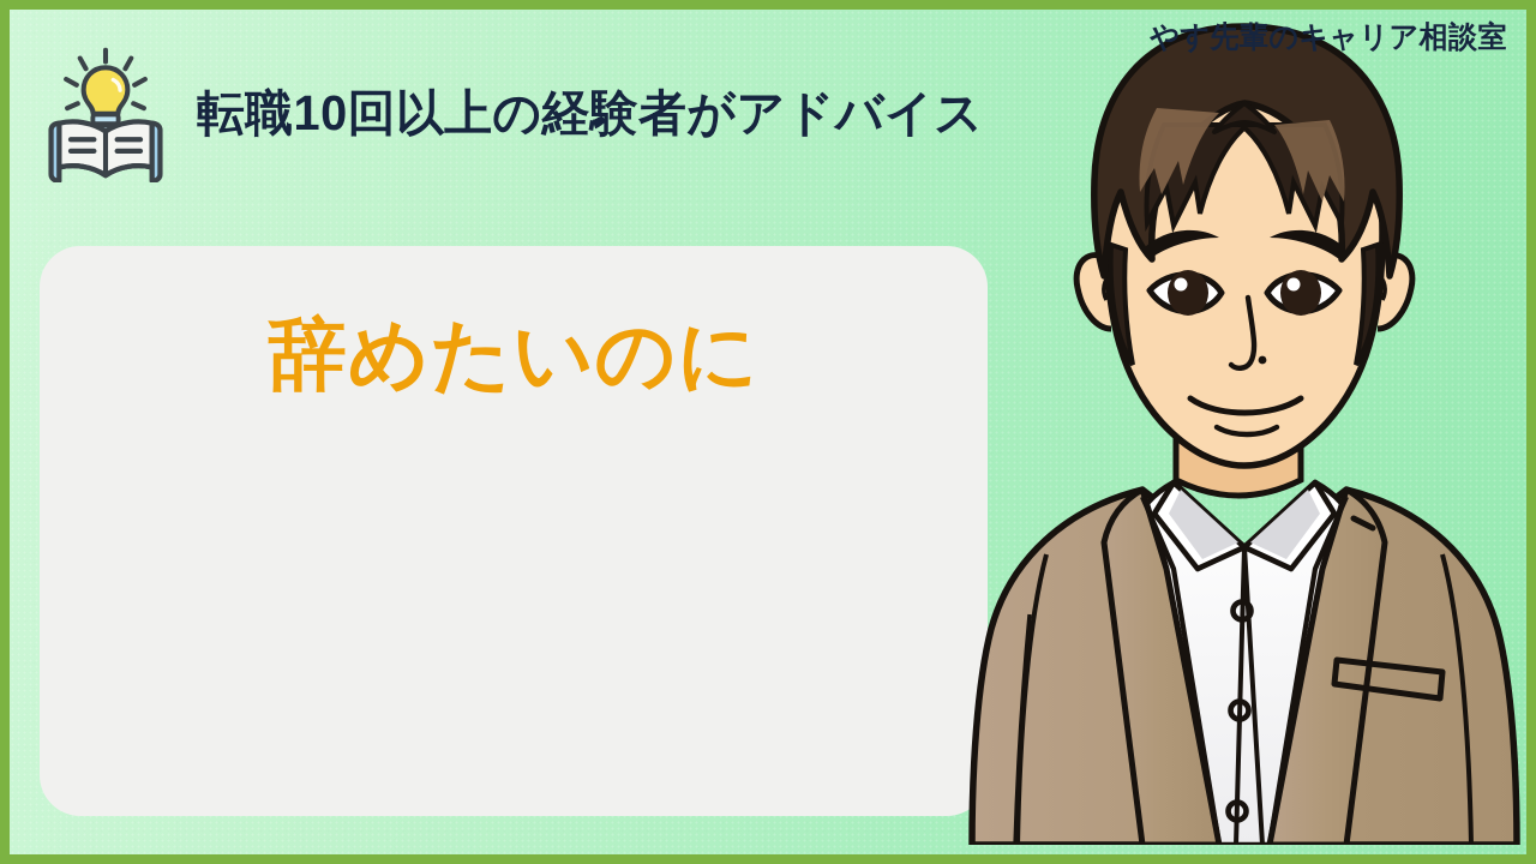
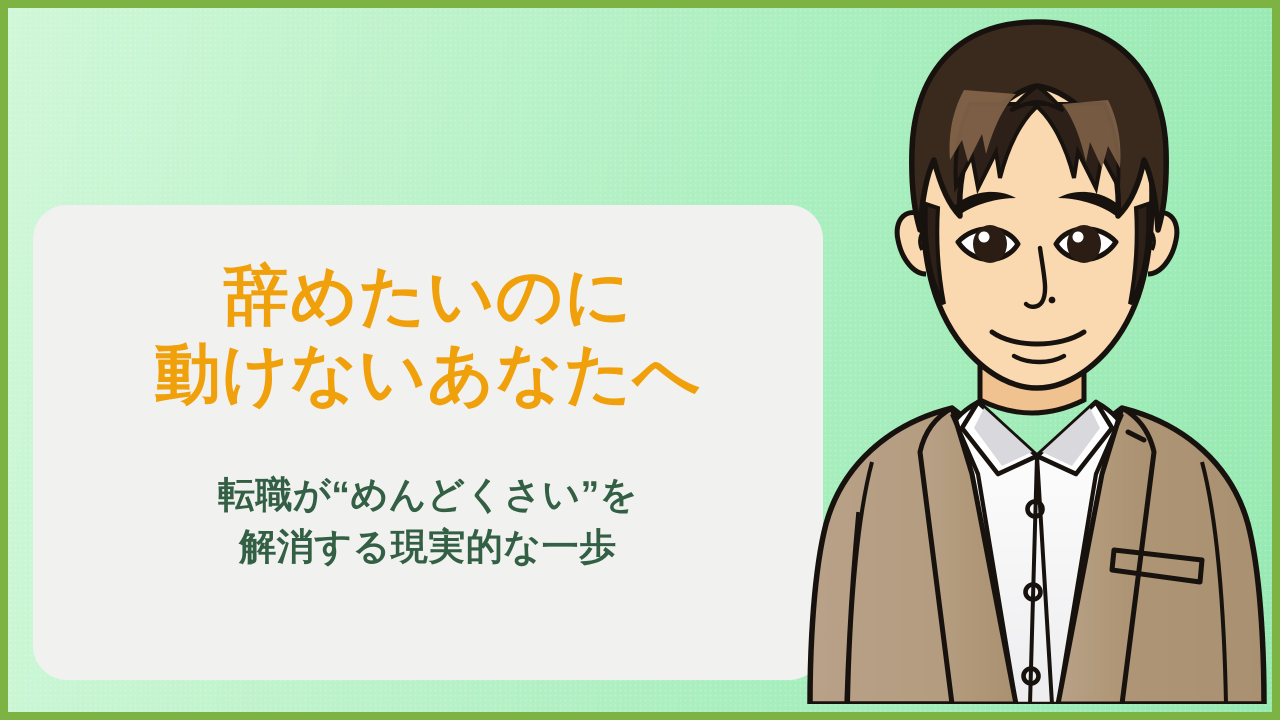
- 転職10回以上の経験者がアドバイス
- やす先輩のキャリア相談室
  辞めたいのに
+ 動けないあなたへ
+ 転職が“めんどくさい”を
+ 解消する現実的な一歩
